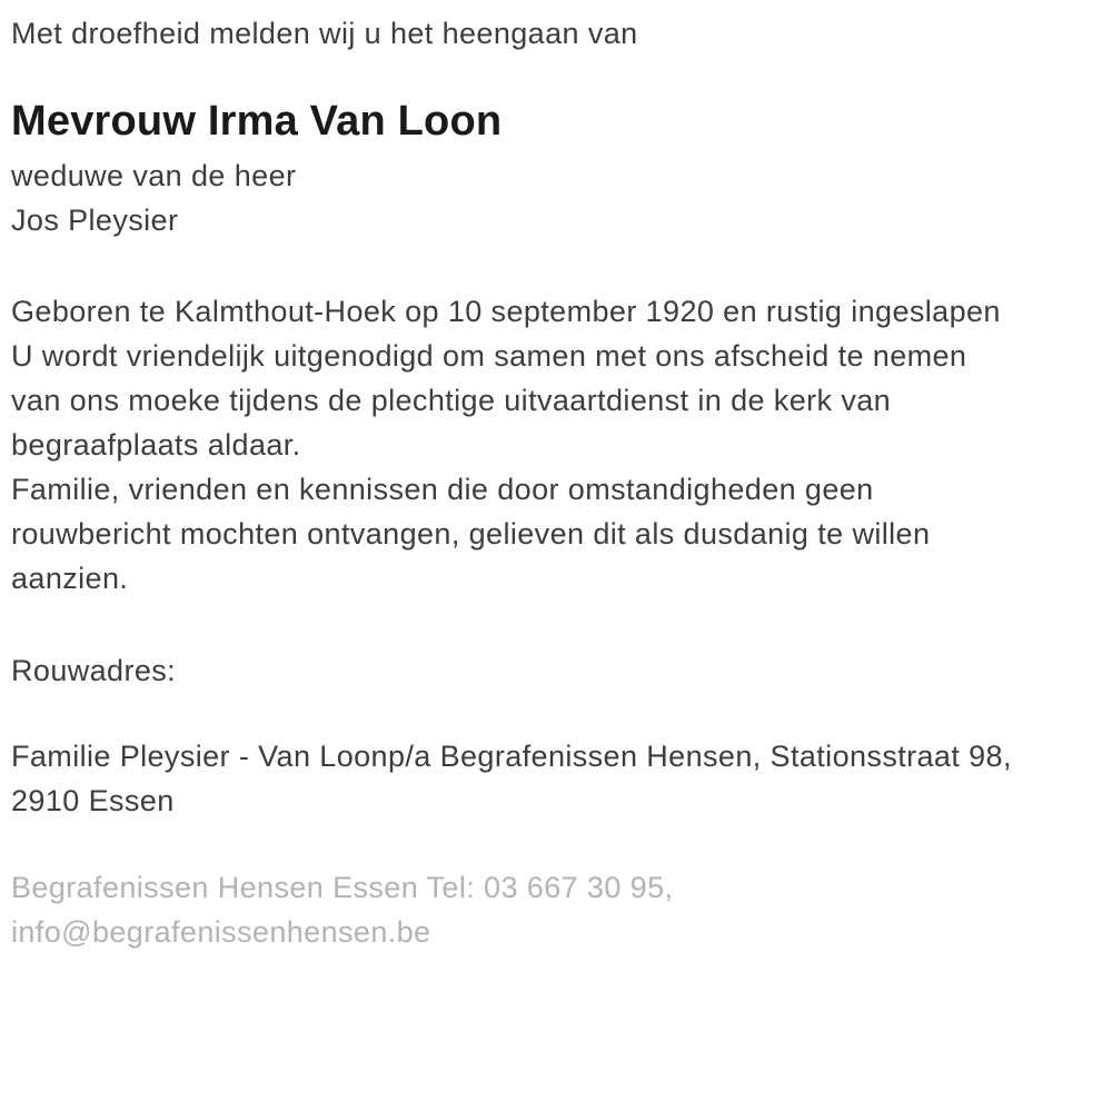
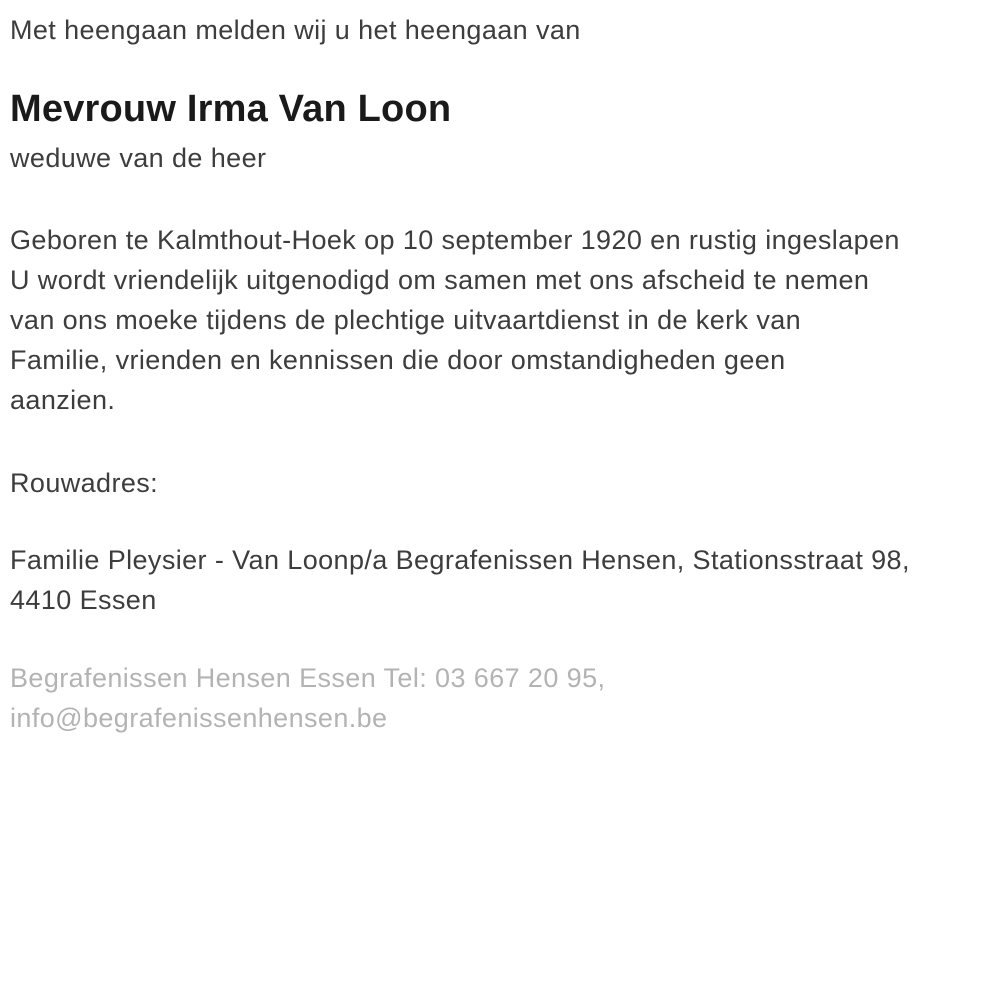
- Met droefheid melden wij u het heengaan van
+ Met heengaan melden wij u het heengaan van
  Mevrouw Irma Van Loon
  weduwe van de heer
- Jos Pleysier
  Geboren te Kalmthout-Hoek op 10 september 1920 en rustig ingeslapen
  U wordt vriendelijk uitgenodigd om samen met ons afscheid te nemen
  van ons moeke tijdens de plechtige uitvaartdienst in de kerk van
- begraafplaats aldaar.
  Familie, vrienden en kennissen die door omstandigheden geen
- rouwbericht mochten ontvangen, gelieven dit als dusdanig te willen
  aanzien.
  Rouwadres:
  Familie Pleysier - Van Loonp/a Begrafenissen Hensen, Stationsstraat 98,
- 2910 Essen
+ 4410 Essen
- Begrafenissen Hensen Essen Tel: 03 667 30 95,
+ Begrafenissen Hensen Essen Tel: 03 667 20 95,
  info@begrafenissenhensen.be
